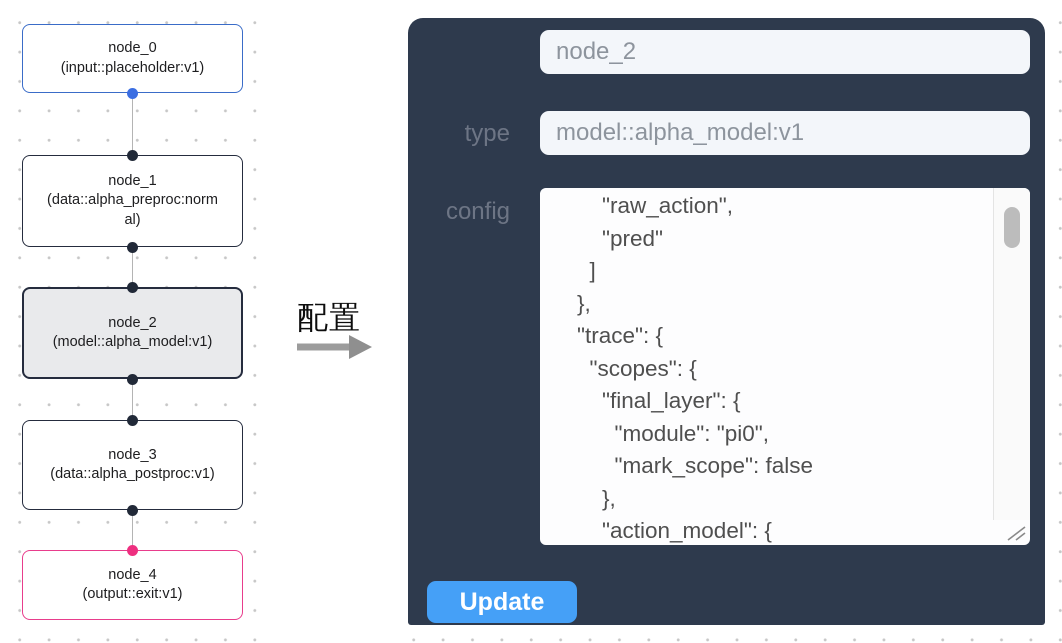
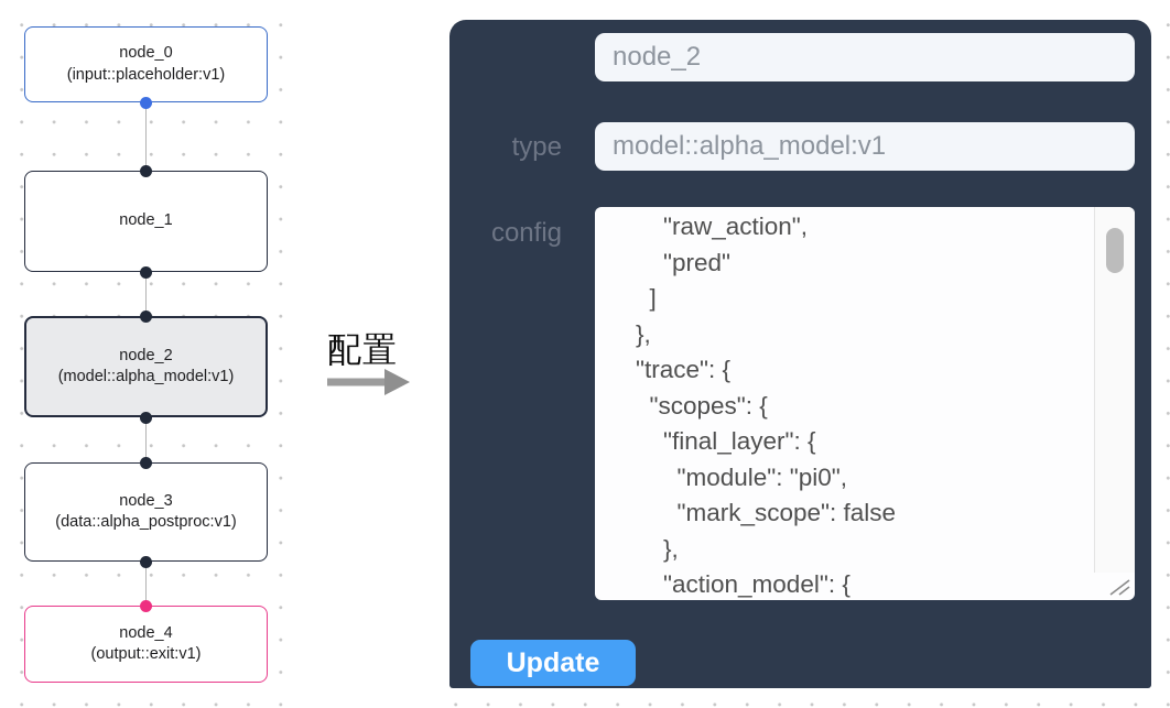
  node_0
  (input::placeholder:v1)
  node_1
- (data::alpha_preproc:normal)
  node_2
  (model::alpha_model:v1)
  node_3
  (data::alpha_postproc:v1)
  node_4
  (output::exit:v1)
  配置
  node_2
  type
  model::alpha_model:v1
  config
  "raw_action",
  "pred"
  ]
  },
  "trace": {
  "scopes": {
  "final_layer": {
  "module": "pi0",
  "mark_scope": false
  },
  "action_model": {
  Update
